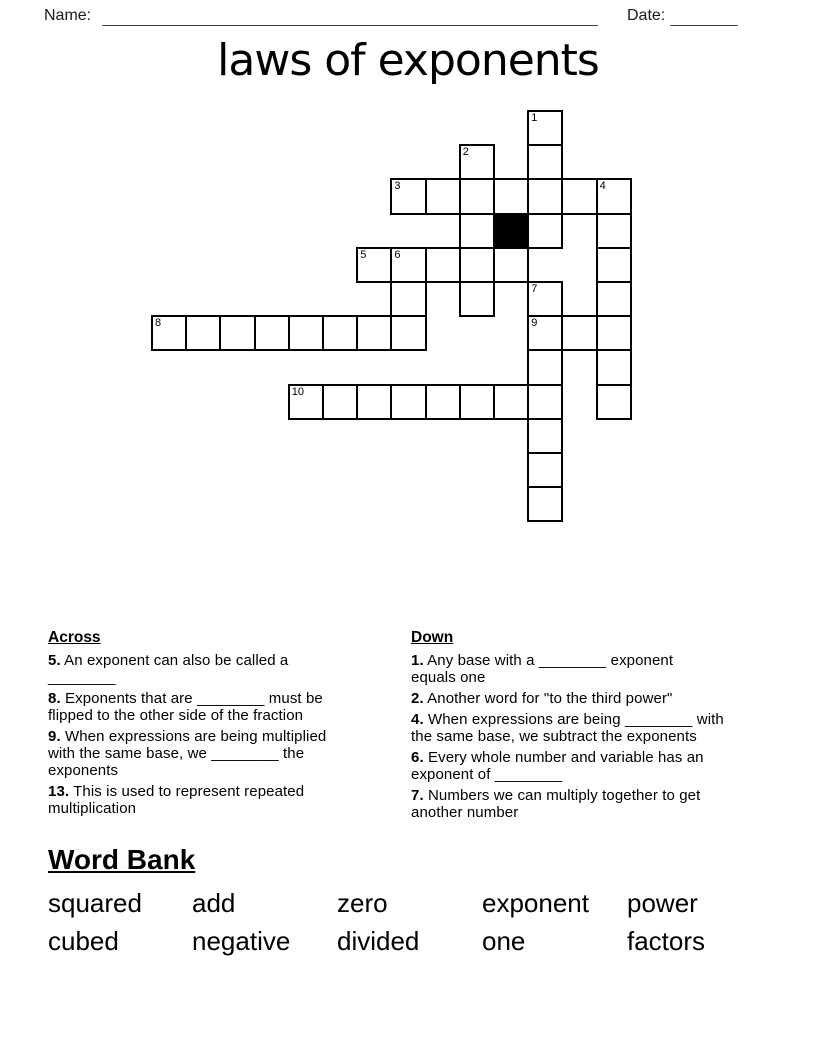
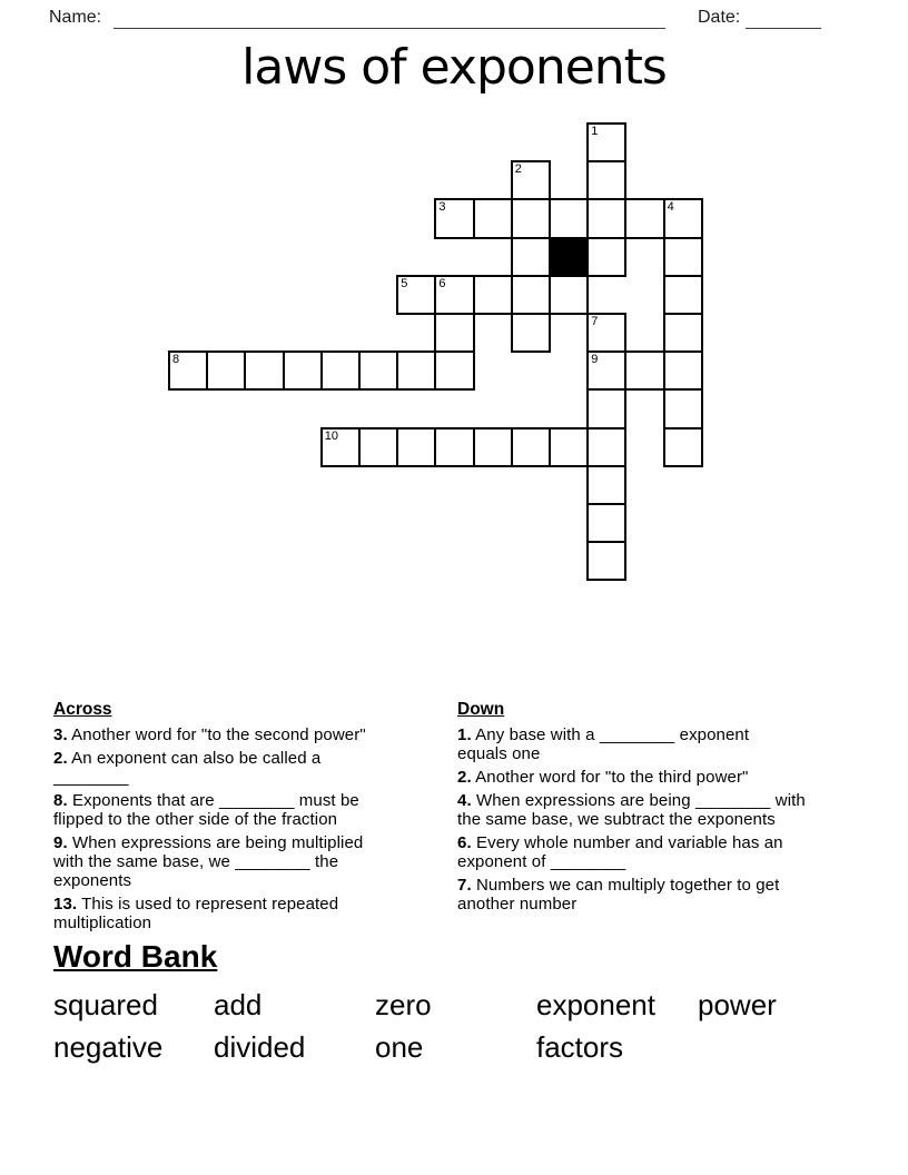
  Name:
  Date:
  laws of exponents
  1
  2
  3
  4
  5
  6
  7
  8
  9
  10
  Across
+ 3. Another word for "to the second power"
- 5. An exponent can also be called a
+ 2. An exponent can also be called a
  ________
  8. Exponents that are ________ must be
  flipped to the other side of the fraction
  9. When expressions are being multiplied
  with the same base, we ________ the
  exponents
  13. This is used to represent repeated
  multiplication
  Down
  1. Any base with a ________ exponent
  equals one
  2. Another word for "to the third power"
  4. When expressions are being ________ with
  the same base, we subtract the exponents
  6. Every whole number and variable has an
  exponent of ________
  7. Numbers we can multiply together to get
  another number
  Word Bank
  squared
  add
  zero
  exponent
  power
- cubed
  negative
  divided
  one
  factors
